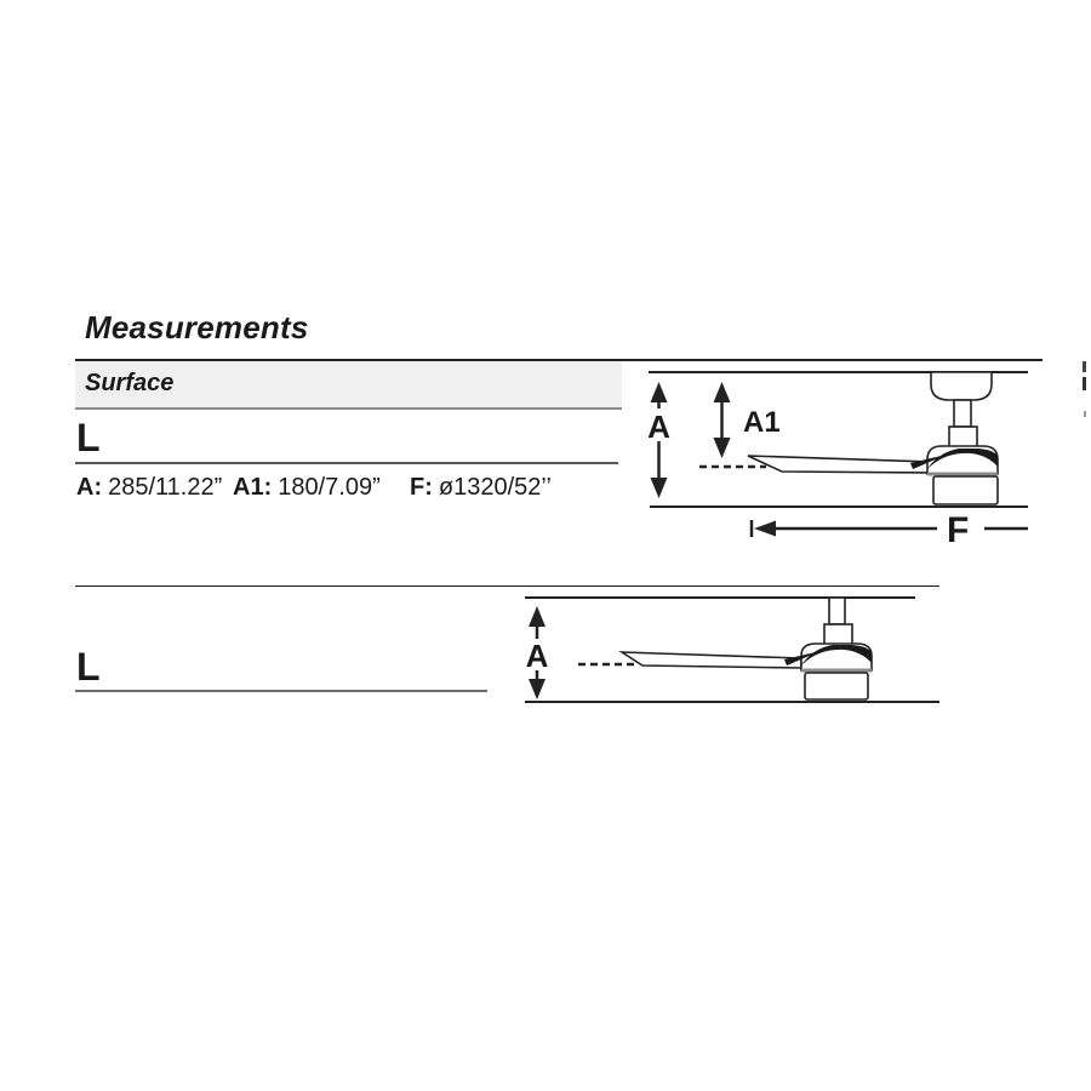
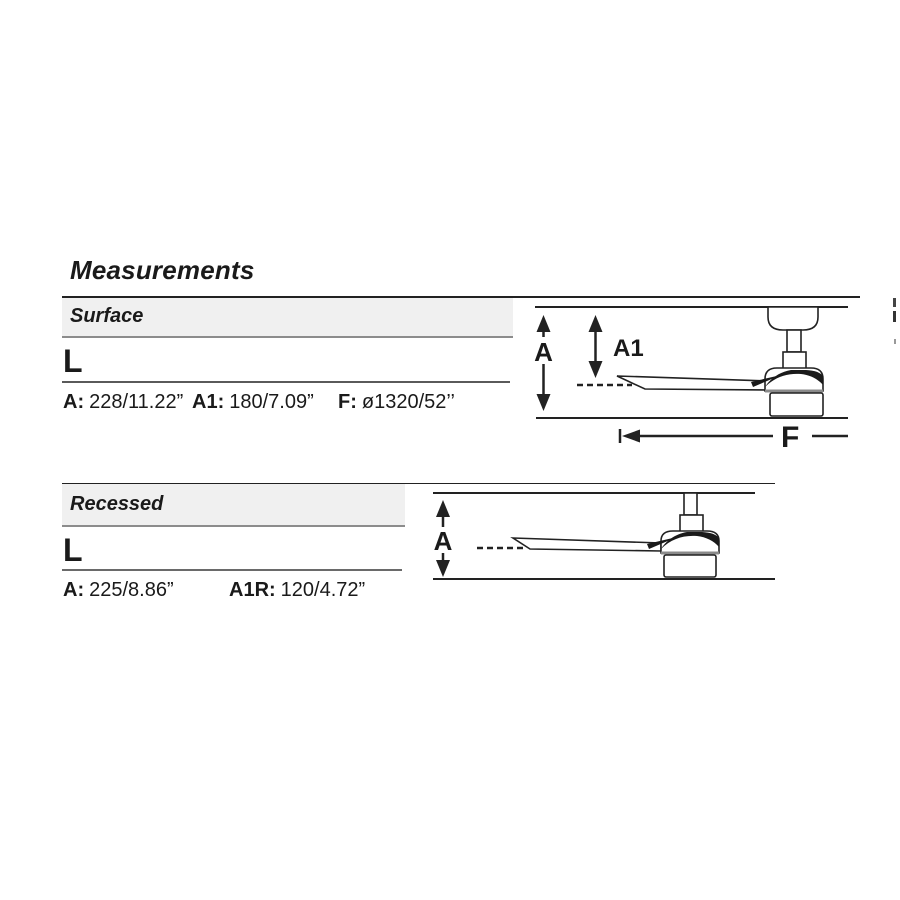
  Measurements
  Surface
  L
- A: 285/11.22”
+ A: 228/11.22”
  A1: 180/7.09”
  F: ø1320/52’’
  A
  A1
  F
+ Recessed
  L
+ A: 225/8.86”
+ A1R: 120/4.72”
  A
